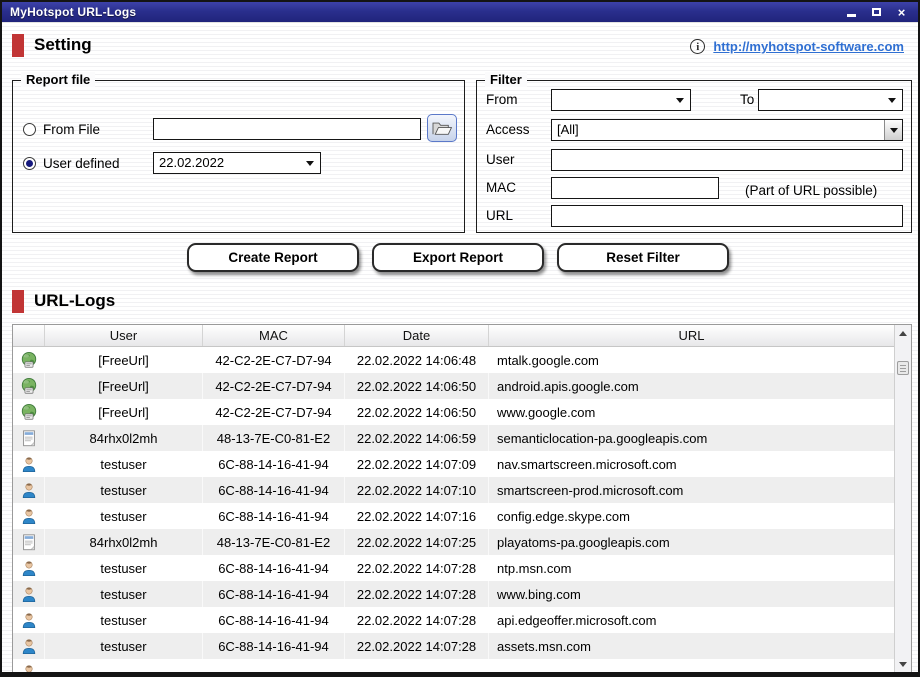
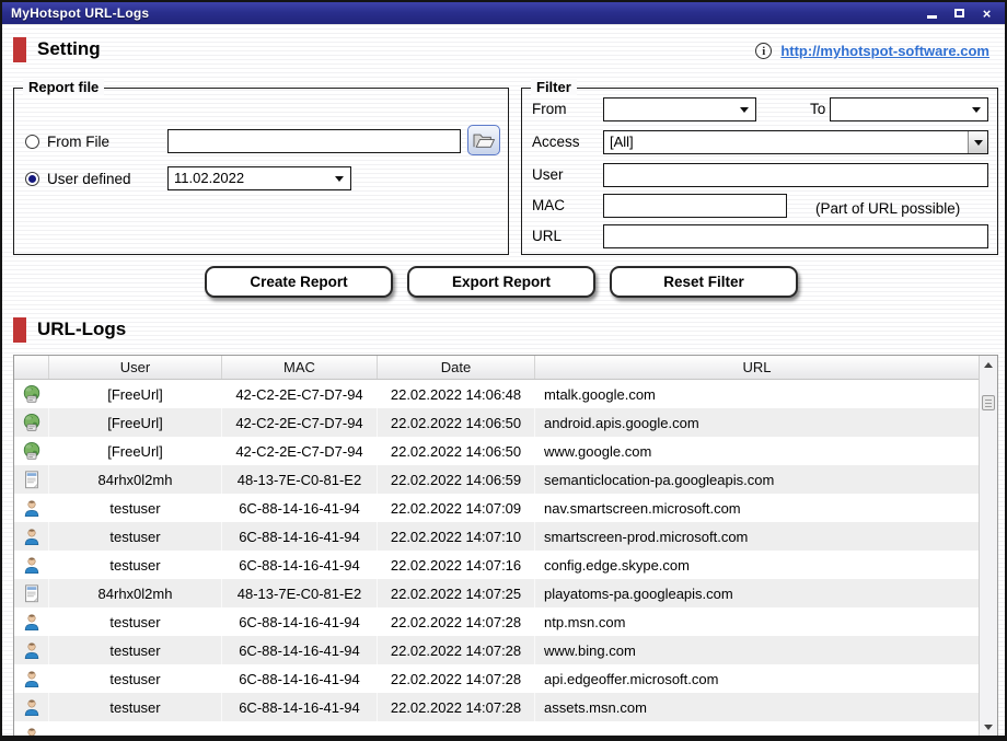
  MyHotspot URL-Logs
  ×
  Setting
  i
  http://myhotspot-software.com
  Report file
  From File
  User defined
- 22.02.2022
+ 11.02.2022
  Filter
  From
  To
  Access
  [All]
  User
  MAC
  (Part of URL possible)
  URL
  Create Report
  Export Report
  Reset Filter
  URL-Logs
  User
  MAC
  Date
  URL
  [FreeUrl]
  42-C2-2E-C7-D7-94
  22.02.2022 14:06:48
  mtalk.google.com
  [FreeUrl]
  42-C2-2E-C7-D7-94
  22.02.2022 14:06:50
  android.apis.google.com
  [FreeUrl]
  42-C2-2E-C7-D7-94
  22.02.2022 14:06:50
  www.google.com
  84rhx0l2mh
  48-13-7E-C0-81-E2
  22.02.2022 14:06:59
  semanticlocation-pa.googleapis.com
  testuser
  6C-88-14-16-41-94
  22.02.2022 14:07:09
  nav.smartscreen.microsoft.com
  testuser
  6C-88-14-16-41-94
  22.02.2022 14:07:10
  smartscreen-prod.microsoft.com
  testuser
  6C-88-14-16-41-94
  22.02.2022 14:07:16
  config.edge.skype.com
  84rhx0l2mh
  48-13-7E-C0-81-E2
  22.02.2022 14:07:25
  playatoms-pa.googleapis.com
  testuser
  6C-88-14-16-41-94
  22.02.2022 14:07:28
  ntp.msn.com
  testuser
  6C-88-14-16-41-94
  22.02.2022 14:07:28
  www.bing.com
  testuser
  6C-88-14-16-41-94
  22.02.2022 14:07:28
  api.edgeoffer.microsoft.com
  testuser
  6C-88-14-16-41-94
  22.02.2022 14:07:28
  assets.msn.com
